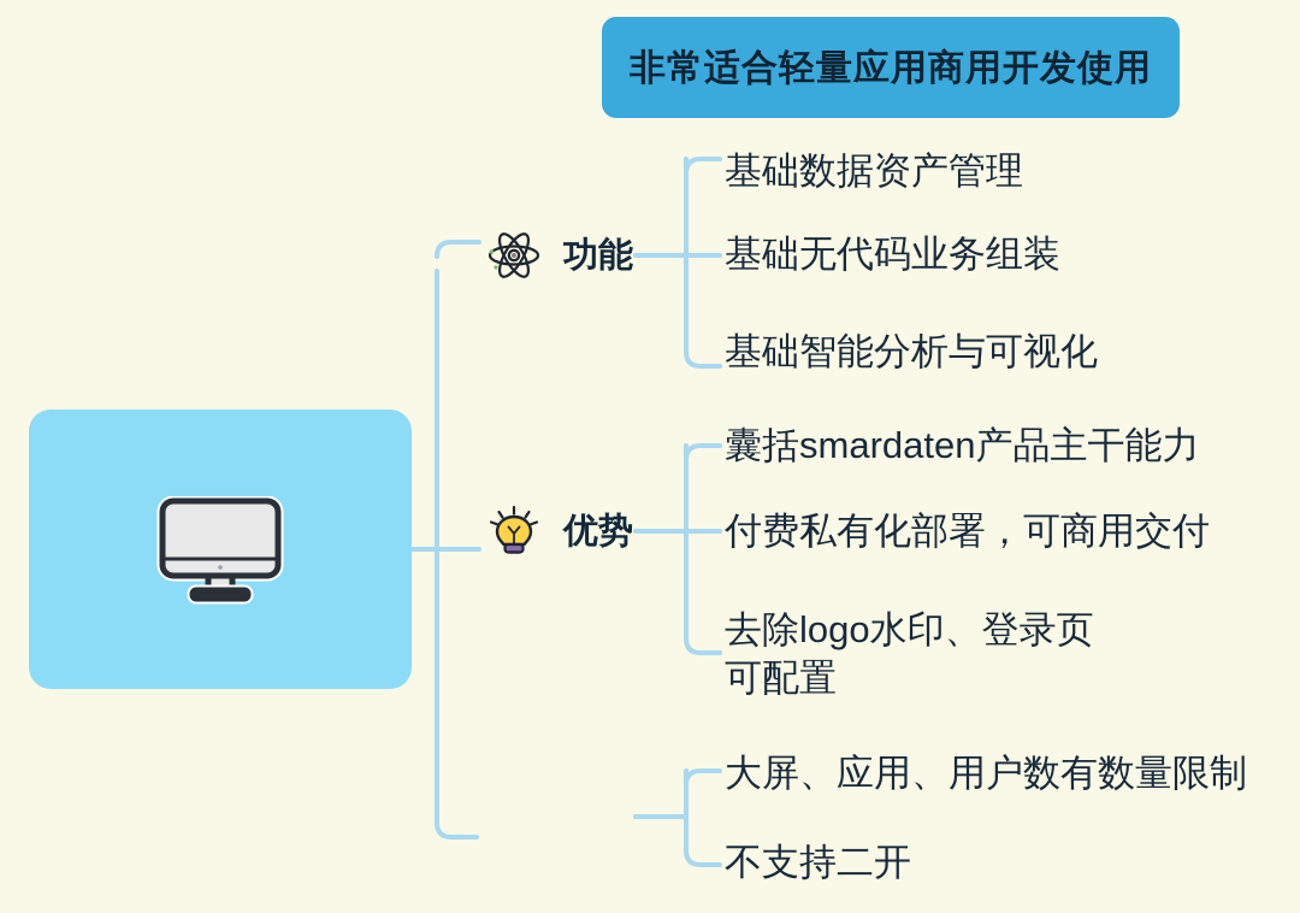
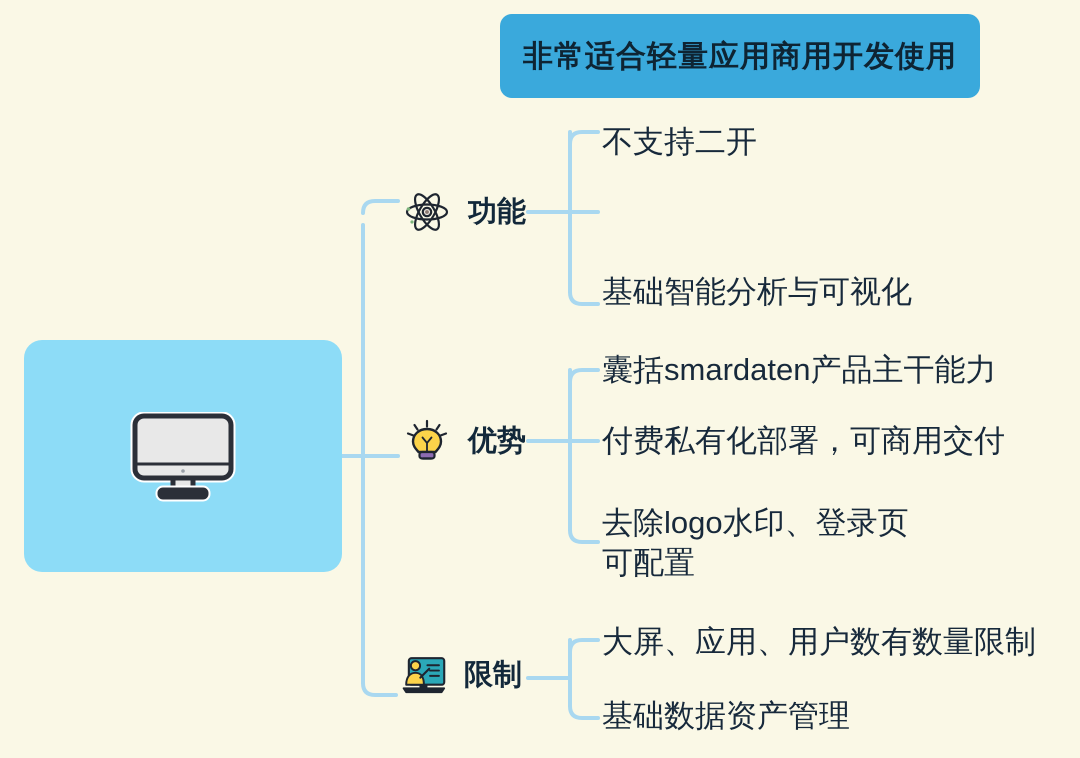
  非常适合轻量应用商用开发使用
  功能
  优势
+ 限制
- 基础数据资产管理
+ 不支持二开
- 基础无代码业务组装
  基础智能分析与可视化
  囊括smardaten产品主干能力
  付费私有化部署，可商用交付
  去除logo水印、登录页
  可配置
  大屏、应用、用户数有数量限制
- 不支持二开
+ 基础数据资产管理
